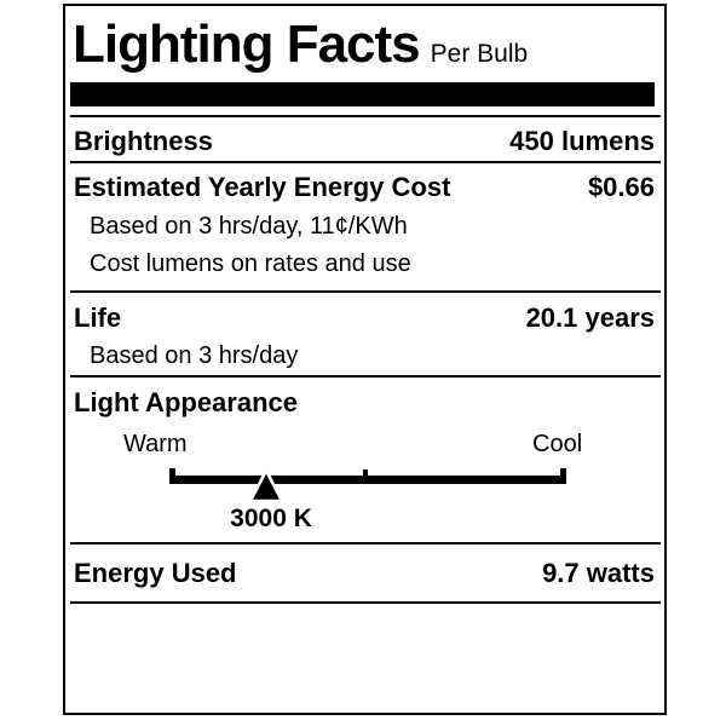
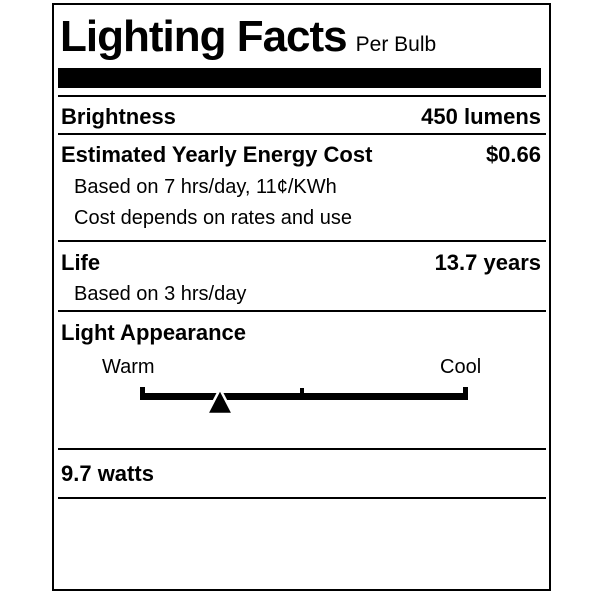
  Lighting Facts Per Bulb
  Brightness
  450 lumens
  Estimated Yearly Energy Cost
  $0.66
- Based on 3 hrs/day, 11¢/KWh
+ Based on 7 hrs/day, 11¢/KWh
- Cost lumens on rates and use
+ Cost depends on rates and use
  Life
- 20.1 years
+ 13.7 years
  Based on 3 hrs/day
  Light Appearance
  Warm
  Cool
- 3000 K
- Energy Used
  9.7 watts
